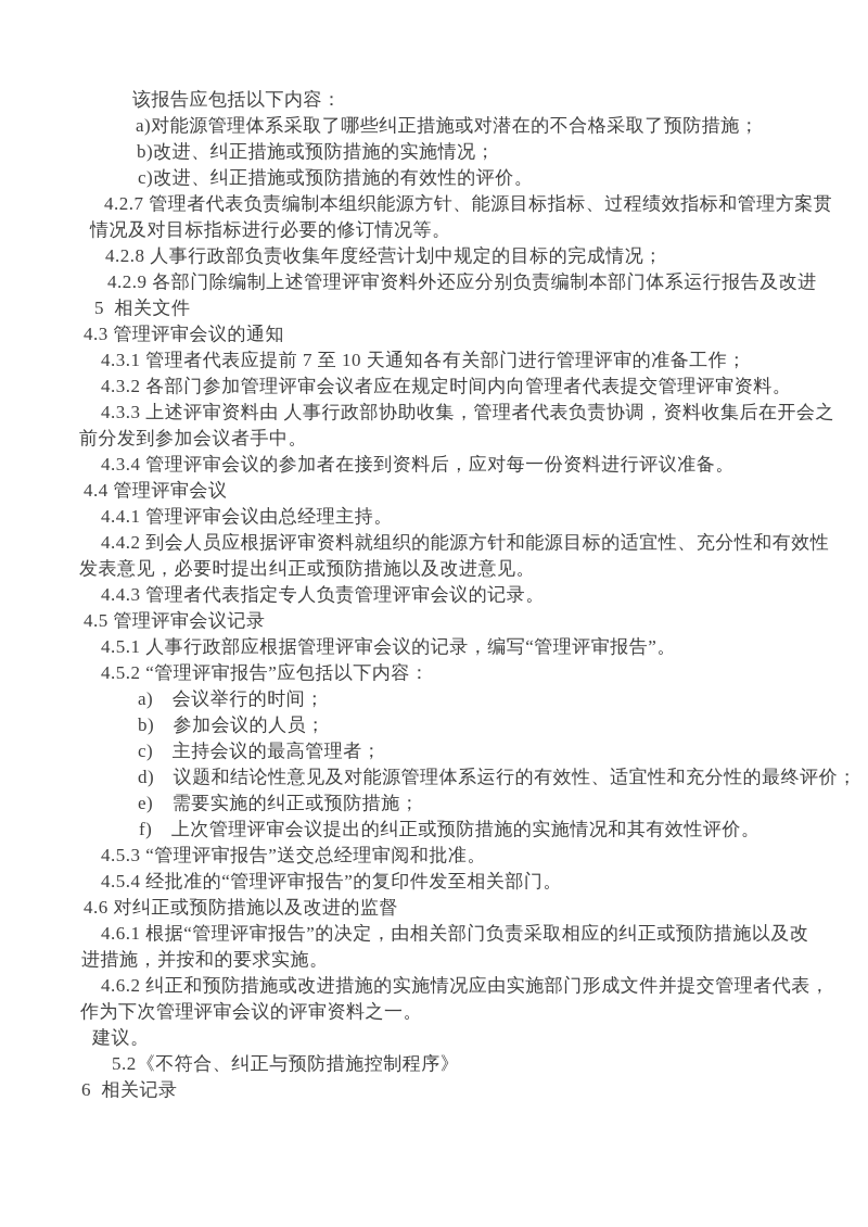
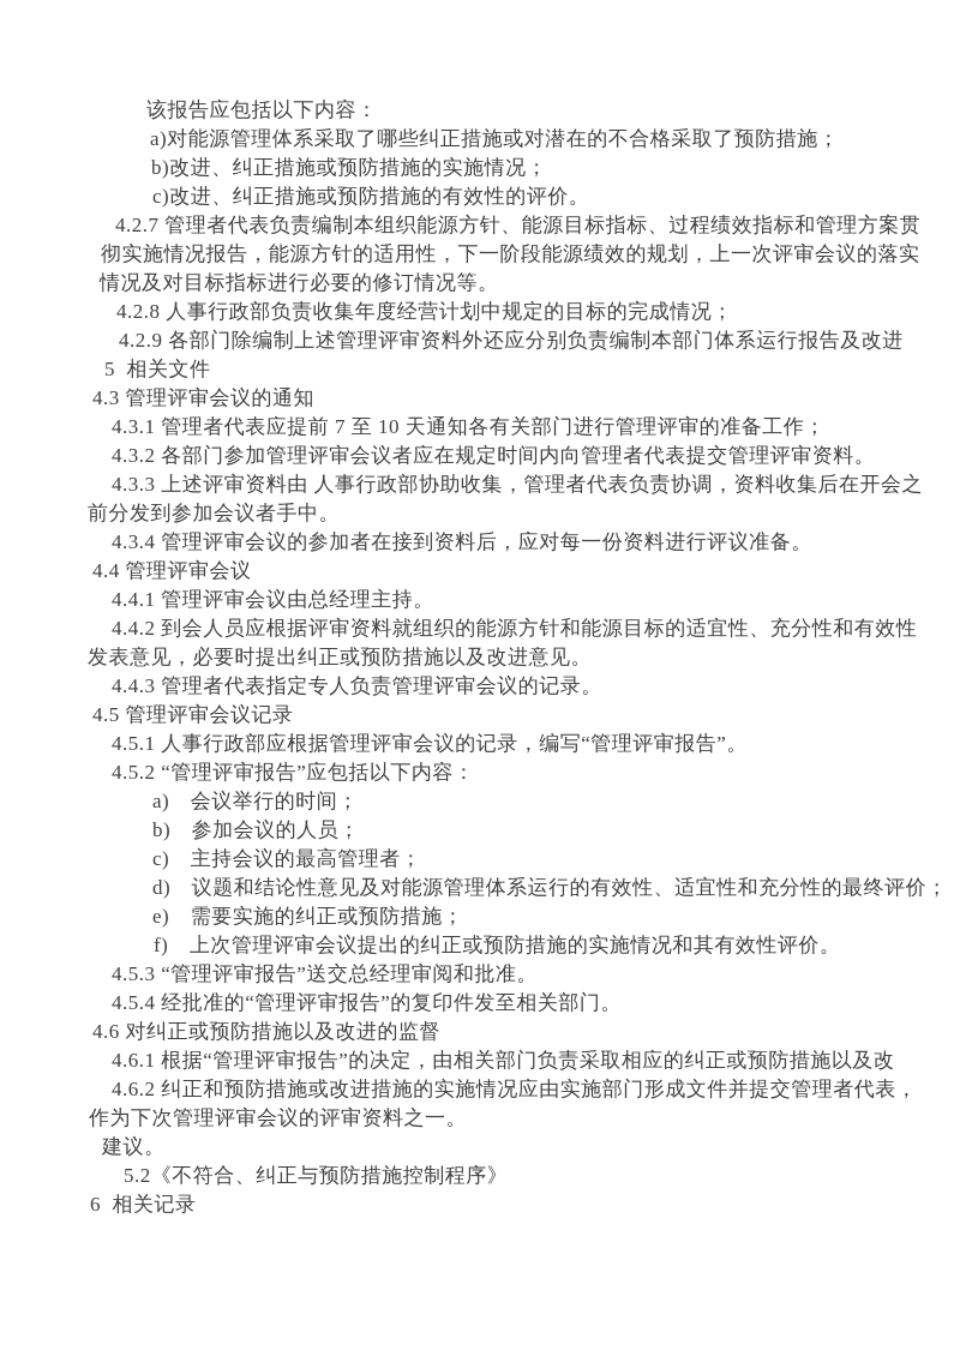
  该报告应包括以下内容：
  a)对能源管理体系采取了哪些纠正措施或对潜在的不合格采取了预防措施；
  b)改进、纠正措施或预防措施的实施情况；
  c)改进、纠正措施或预防措施的有效性的评价。
  4.2.7 管理者代表负责编制本组织能源方针、能源目标指标、过程绩效指标和管理方案贯
+ 彻实施情况报告，能源方针的适用性，下一阶段能源绩效的规划，上一次评审会议的落实
  情况及对目标指标进行必要的修订情况等。
  4.2.8 人事行政部负责收集年度经营计划中规定的目标的完成情况；
  4.2.9 各部门除编制上述管理评审资料外还应分别负责编制本部门体系运行报告及改进
  5 相关文件
  4.3 管理评审会议的通知
  4.3.1 管理者代表应提前 7 至 10 天通知各有关部门进行管理评审的准备工作；
  4.3.2 各部门参加管理评审会议者应在规定时间内向管理者代表提交管理评审资料。
  4.3.3 上述评审资料由 人事行政部协助收集，管理者代表负责协调，资料收集后在开会之
  前分发到参加会议者手中。
  4.3.4 管理评审会议的参加者在接到资料后，应对每一份资料进行评议准备。
  4.4 管理评审会议
  4.4.1 管理评审会议由总经理主持。
  4.4.2 到会人员应根据评审资料就组织的能源方针和能源目标的适宜性、充分性和有效性
  发表意见，必要时提出纠正或预防措施以及改进意见。
  4.4.3 管理者代表指定专人负责管理评审会议的记录。
  4.5 管理评审会议记录
  4.5.1 人事行政部应根据管理评审会议的记录，编写“管理评审报告”。
  4.5.2 “管理评审报告”应包括以下内容：
  a) 会议举行的时间；
  b) 参加会议的人员；
  c) 主持会议的最高管理者；
  d) 议题和结论性意见及对能源管理体系运行的有效性、适宜性和充分性的最终评价；
  e) 需要实施的纠正或预防措施；
  f) 上次管理评审会议提出的纠正或预防措施的实施情况和其有效性评价。
  4.5.3 “管理评审报告”送交总经理审阅和批准。
  4.5.4 经批准的“管理评审报告”的复印件发至相关部门。
  4.6 对纠正或预防措施以及改进的监督
  4.6.1 根据“管理评审报告”的决定，由相关部门负责采取相应的纠正或预防措施以及改
- 进措施，并按和的要求实施。
  4.6.2 纠正和预防措施或改进措施的实施情况应由实施部门形成文件并提交管理者代表，
  作为下次管理评审会议的评审资料之一。
  建议。
  5.2《不符合、纠正与预防措施控制程序》
  6 相关记录
